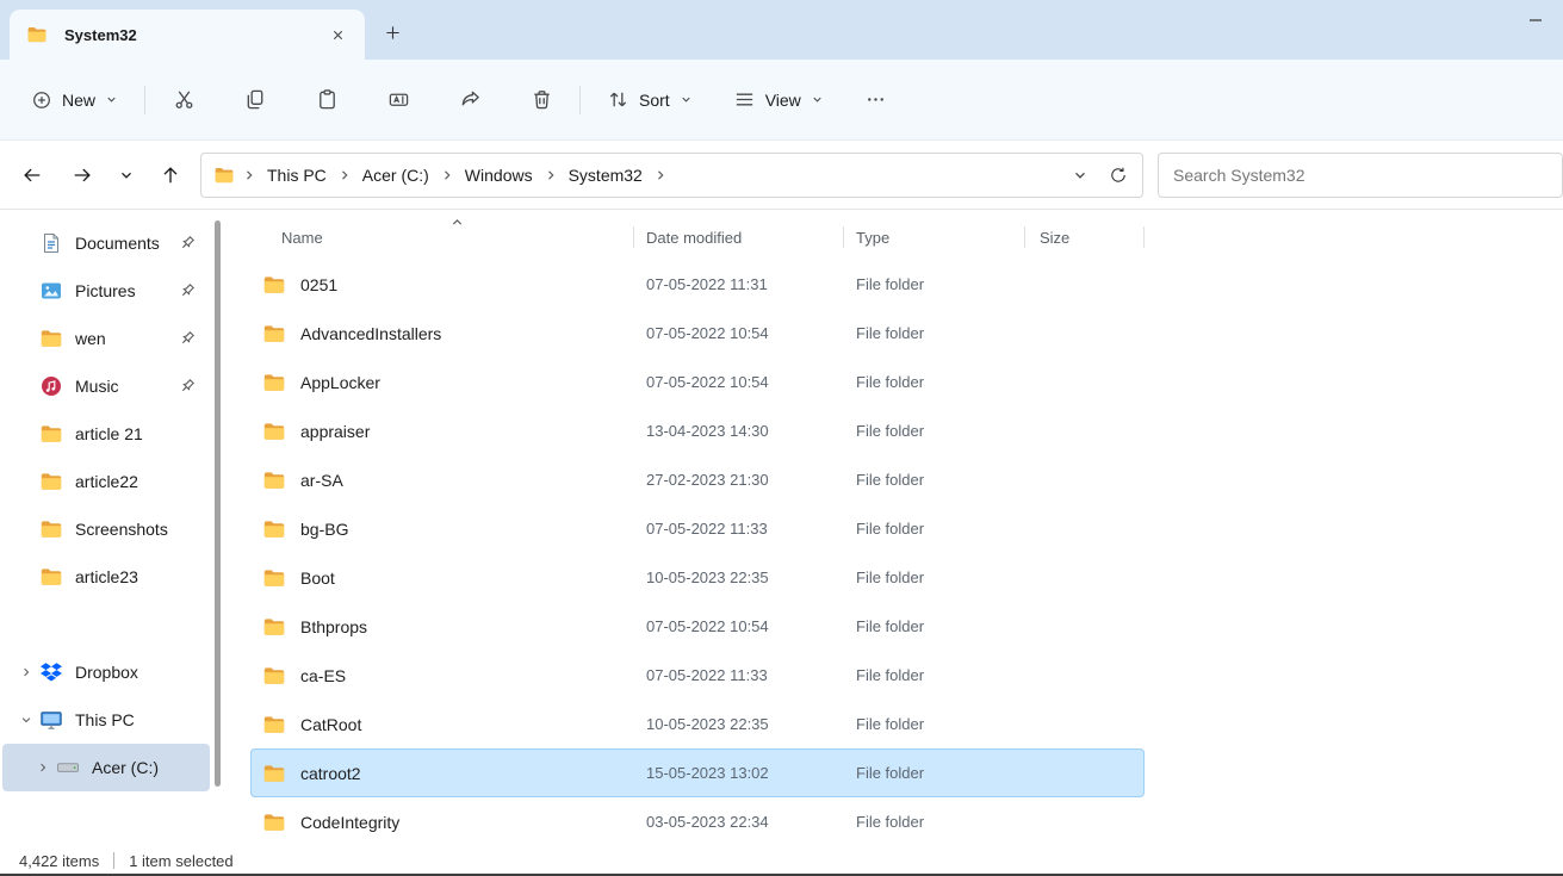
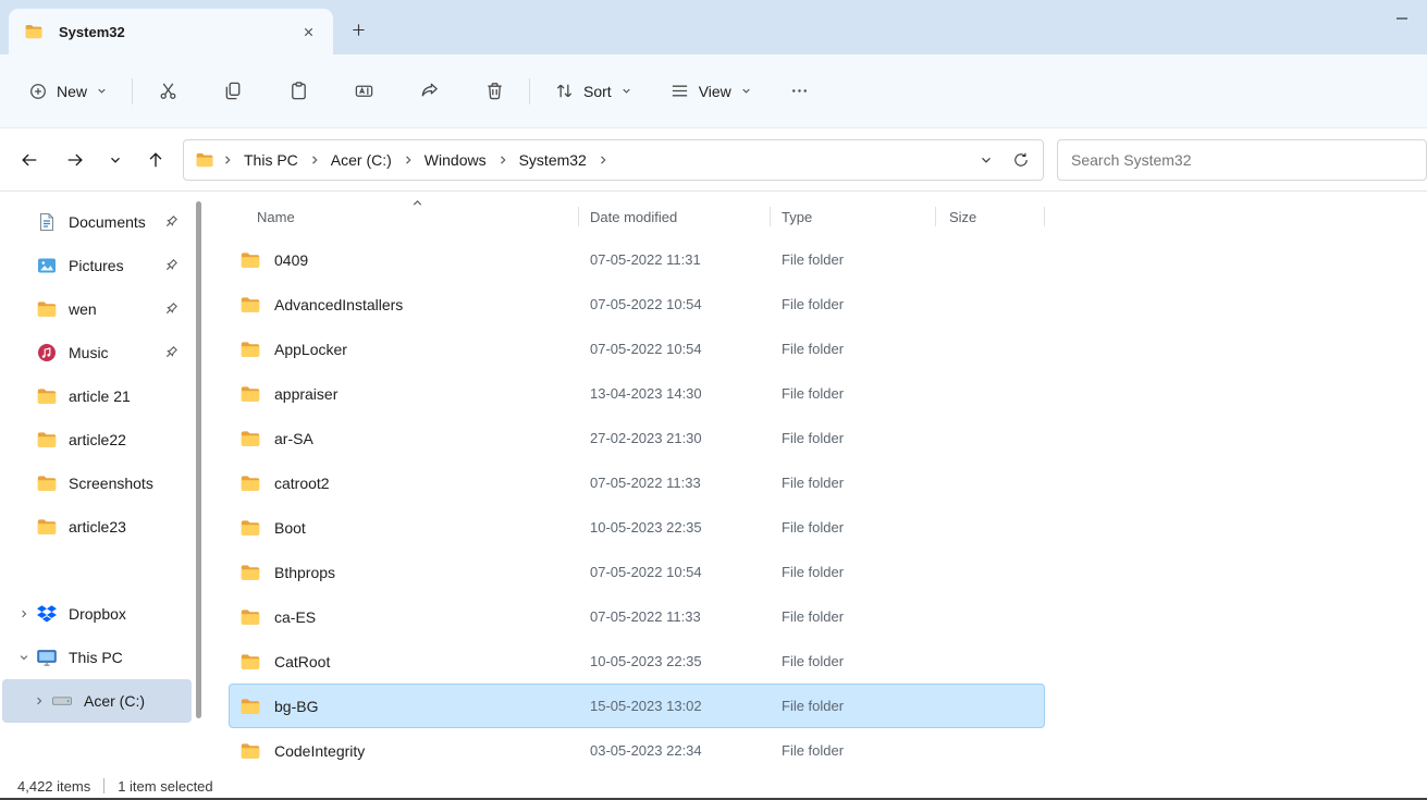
  System32
  New
  Sort
  View
  This PC
  Acer (C:)
  Windows
  System32
  Search System32
  Documents
  Pictures
  wen
  Music
  article 21
  article22
  Screenshots
  article23
  Dropbox
  This PC
  Acer (C:)
  Name
  Date modified
  Type
  Size
- 0251
+ 0409
  07-05-2022 11:31
  File folder
  AdvancedInstallers
  07-05-2022 10:54
  File folder
  AppLocker
  07-05-2022 10:54
  File folder
  appraiser
  13-04-2023 14:30
  File folder
  ar-SA
  27-02-2023 21:30
  File folder
- bg-BG
+ catroot2
  07-05-2022 11:33
  File folder
  Boot
  10-05-2023 22:35
  File folder
  Bthprops
  07-05-2022 10:54
  File folder
  ca-ES
  07-05-2022 11:33
  File folder
  CatRoot
  10-05-2023 22:35
  File folder
- catroot2
+ bg-BG
  15-05-2023 13:02
  File folder
  CodeIntegrity
  03-05-2023 22:34
  File folder
  4,422 items
  1 item selected
